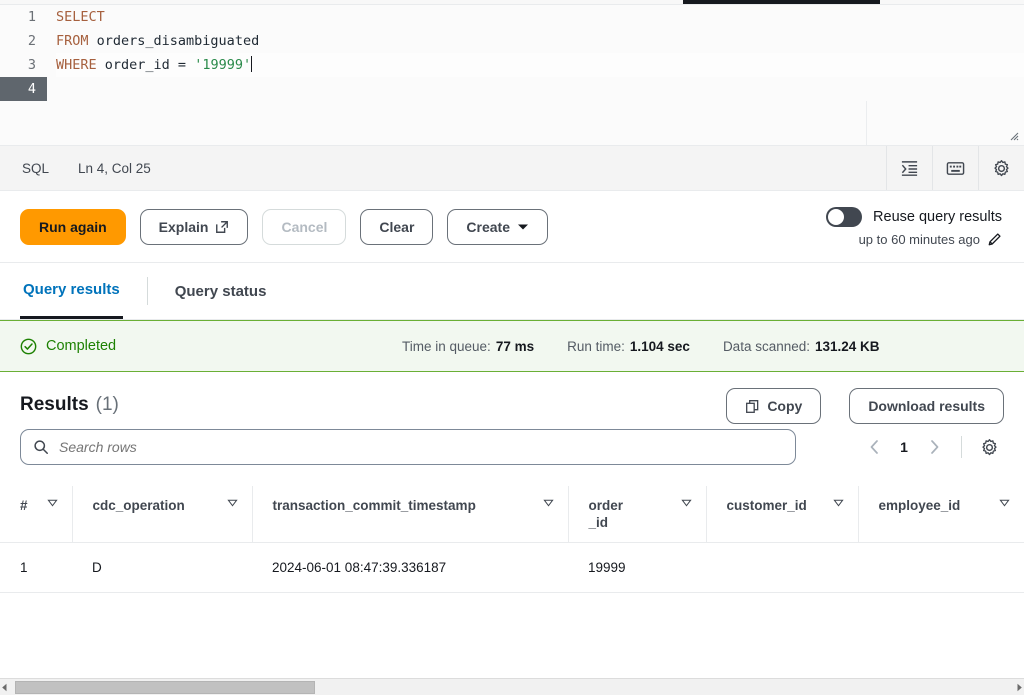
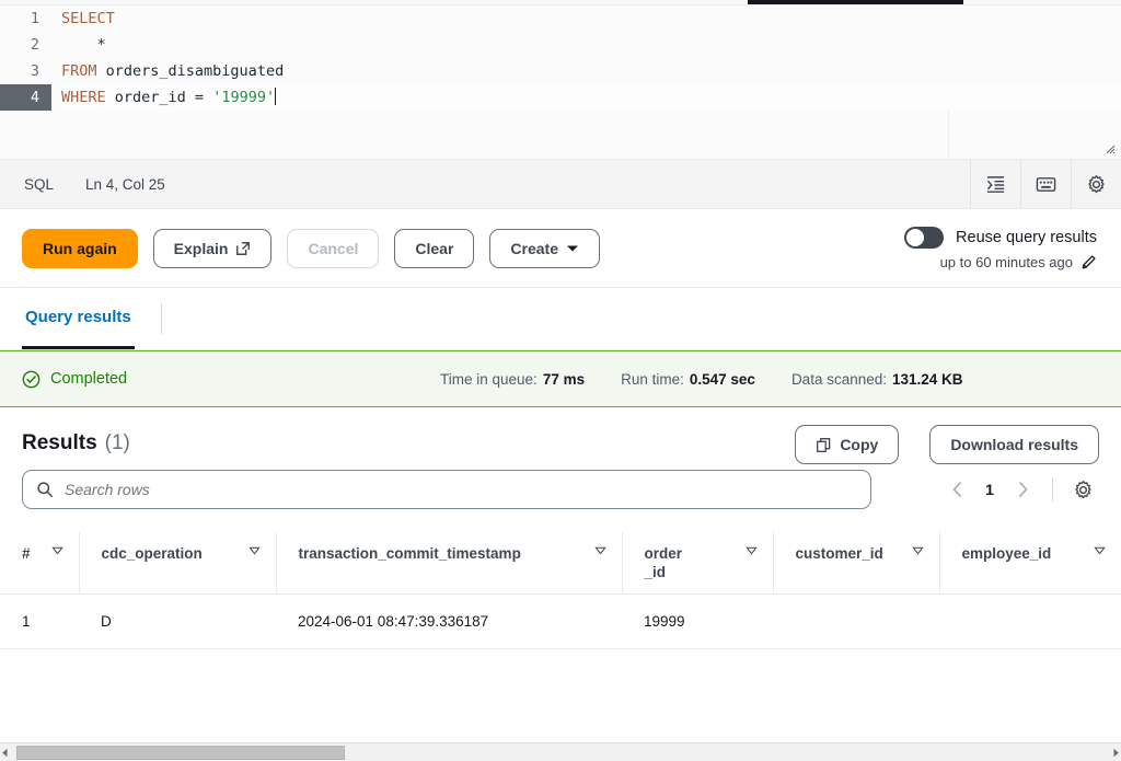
  1
  2
  3
  4
  SELECT
+ *
  FROM orders_disambiguated
  WHERE order_id = '19999'
  SQL
  Ln 4, Col 25
  Run again
  Explain
  Cancel
  Clear
  Create
  Reuse query results
  up to 60 minutes ago
  Query results
- Query status
  Completed
  Time in queue: 77 ms
- Run time: 1.104 sec
+ Run time: 0.547 sec
  Data scanned: 131.24 KB
  Results
  (1)
  Copy
  Download results
  Search rows
  1
  #	cdc_operation	transaction_commit_timestamp	order_id	customer_id	employee_id
  1	D	2024-06-01 08:47:39.336187	19999
